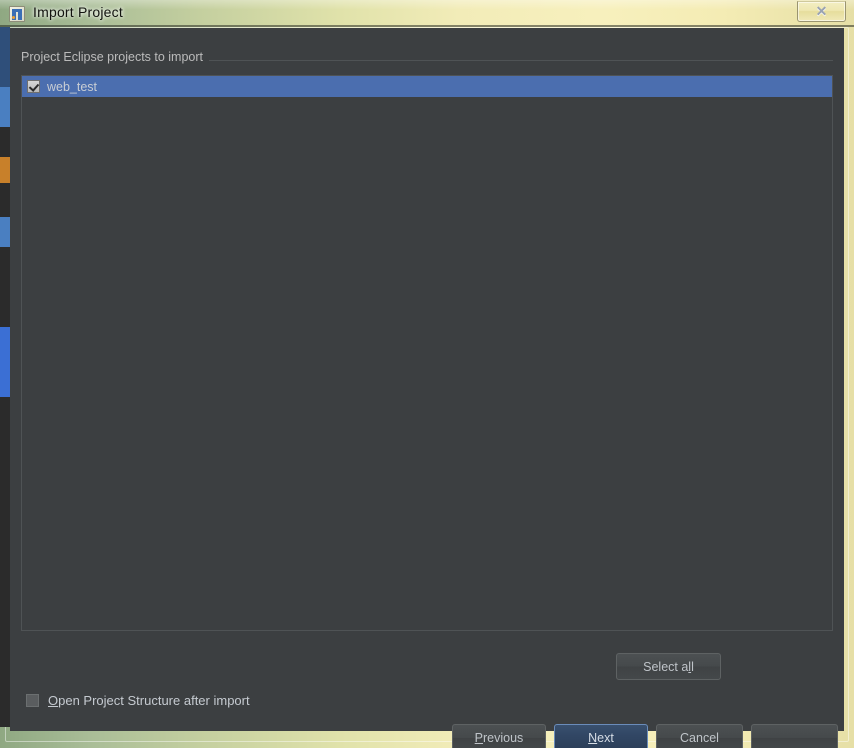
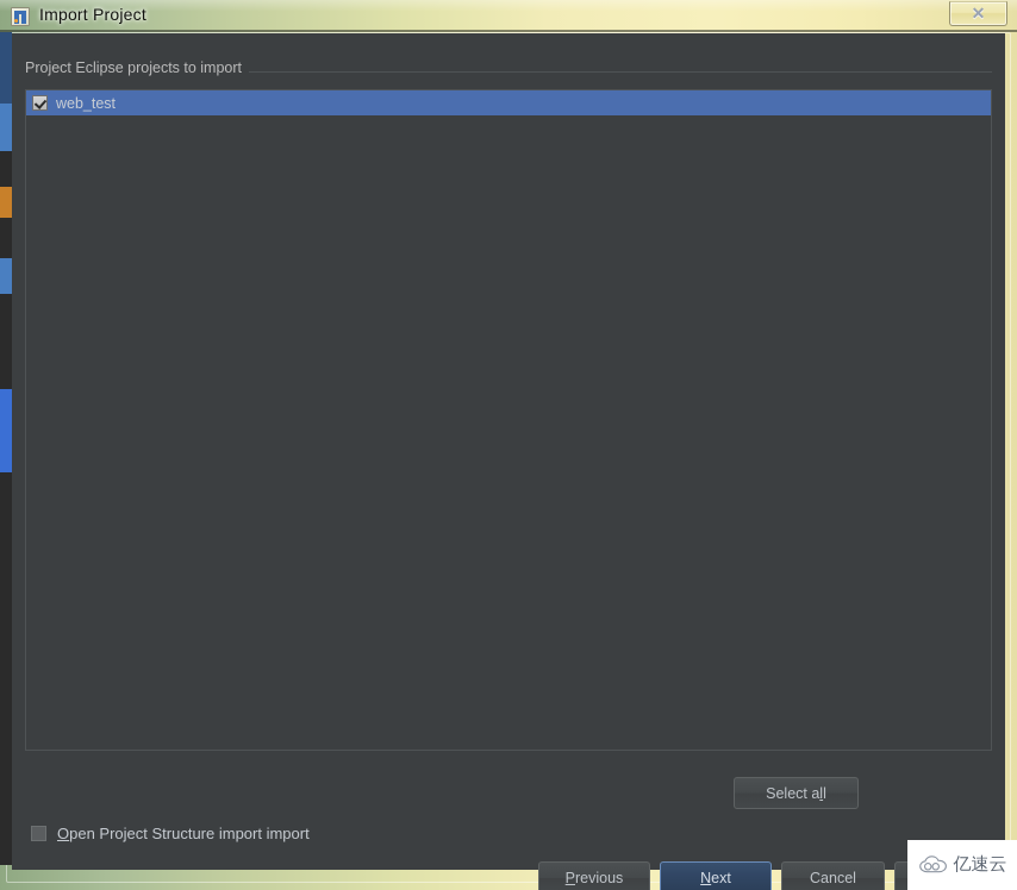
  Import Project
  ✕
  Project Eclipse projects to import
  web_test
  Select all
- Open Project Structure after import
+ Open Project Structure import import
  Previous
  Next
  Cancel
+ 亿速云
